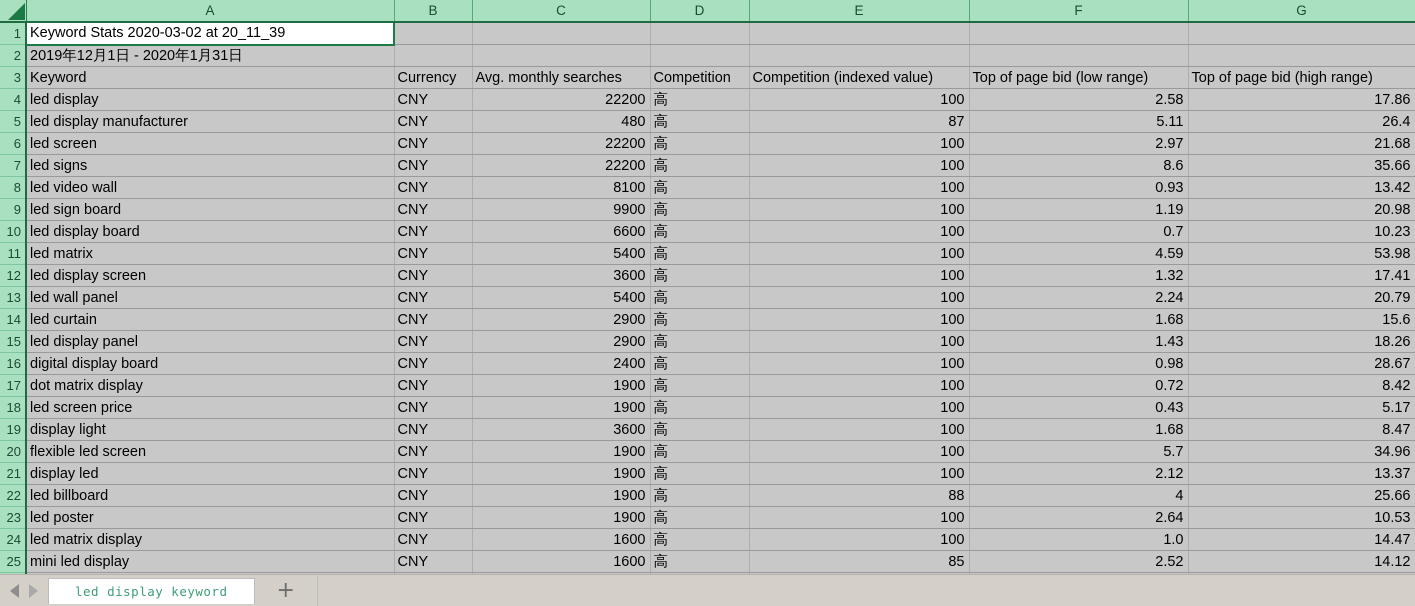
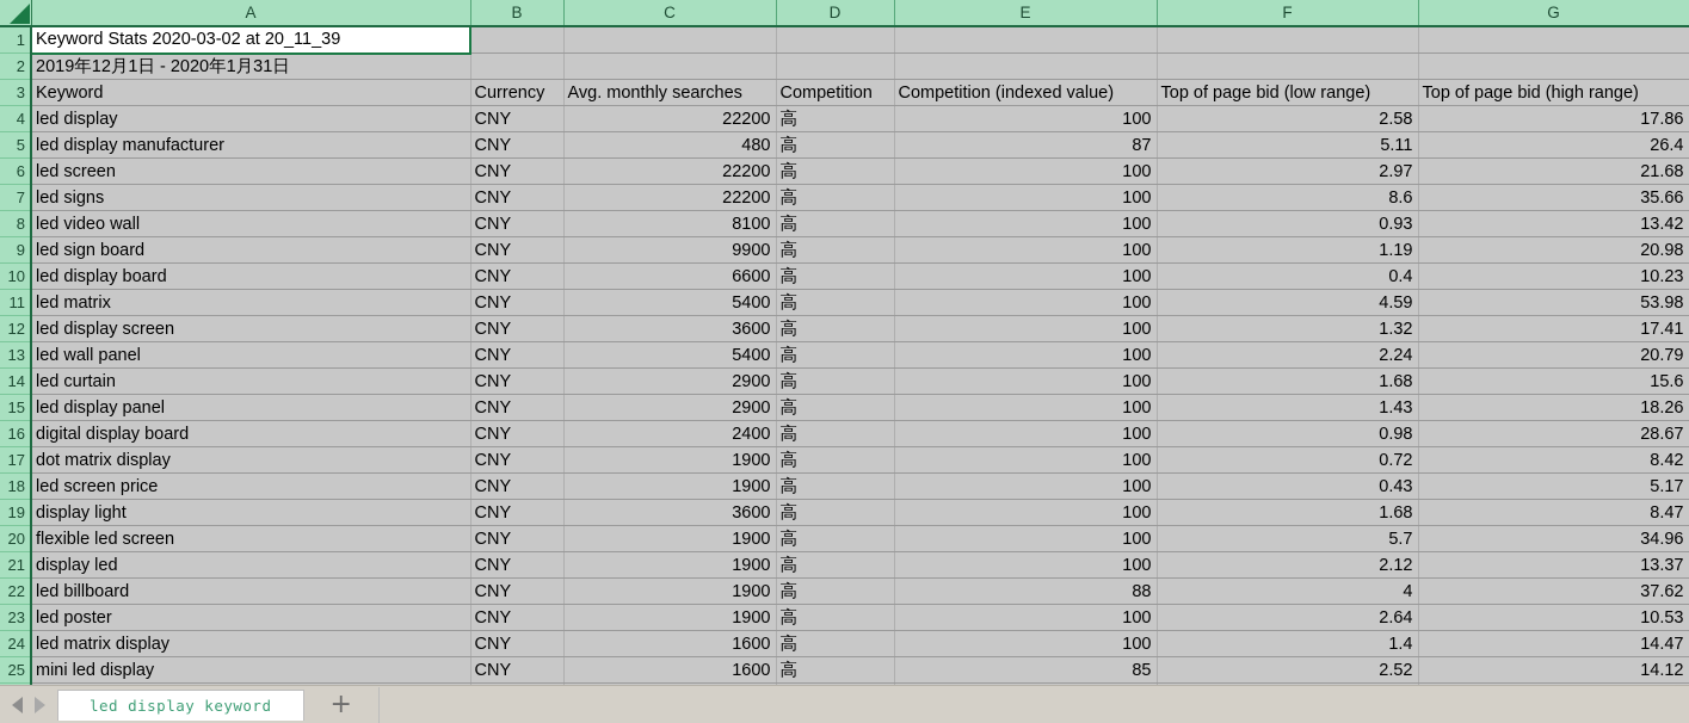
  	A	B	C	D	E	F	G
  1	Keyword Stats 2020-03-02 at 20_11_39
  2	2019年12月1日 - 2020年1月31日
  3	Keyword	Currency	Avg. monthly searches	Competition	Competition (indexed value)	Top of page bid (low range)	Top of page bid (high range)
  4	led display	CNY	22200	高	100	2.58	17.86
  5	led display manufacturer	CNY	480	高	87	5.11	26.4
  6	led screen	CNY	22200	高	100	2.97	21.68
  7	led signs	CNY	22200	高	100	8.6	35.66
  8	led video wall	CNY	8100	高	100	0.93	13.42
  9	led sign board	CNY	9900	高	100	1.19	20.98
- 10	led display board	CNY	6600	高	100	0.7	10.23
+ 10	led display board	CNY	6600	高	100	0.4	10.23
  11	led matrix	CNY	5400	高	100	4.59	53.98
  12	led display screen	CNY	3600	高	100	1.32	17.41
  13	led wall panel	CNY	5400	高	100	2.24	20.79
  14	led curtain	CNY	2900	高	100	1.68	15.6
  15	led display panel	CNY	2900	高	100	1.43	18.26
  16	digital display board	CNY	2400	高	100	0.98	28.67
  17	dot matrix display	CNY	1900	高	100	0.72	8.42
  18	led screen price	CNY	1900	高	100	0.43	5.17
  19	display light	CNY	3600	高	100	1.68	8.47
  20	flexible led screen	CNY	1900	高	100	5.7	34.96
  21	display led	CNY	1900	高	100	2.12	13.37
- 22	led billboard	CNY	1900	高	88	4	25.66
+ 22	led billboard	CNY	1900	高	88	4	37.62
  23	led poster	CNY	1900	高	100	2.64	10.53
- 24	led matrix display	CNY	1600	高	100	1.0	14.47
+ 24	led matrix display	CNY	1600	高	100	1.4	14.47
  25	mini led display	CNY	1600	高	85	2.52	14.12
  led display keyword
  +
